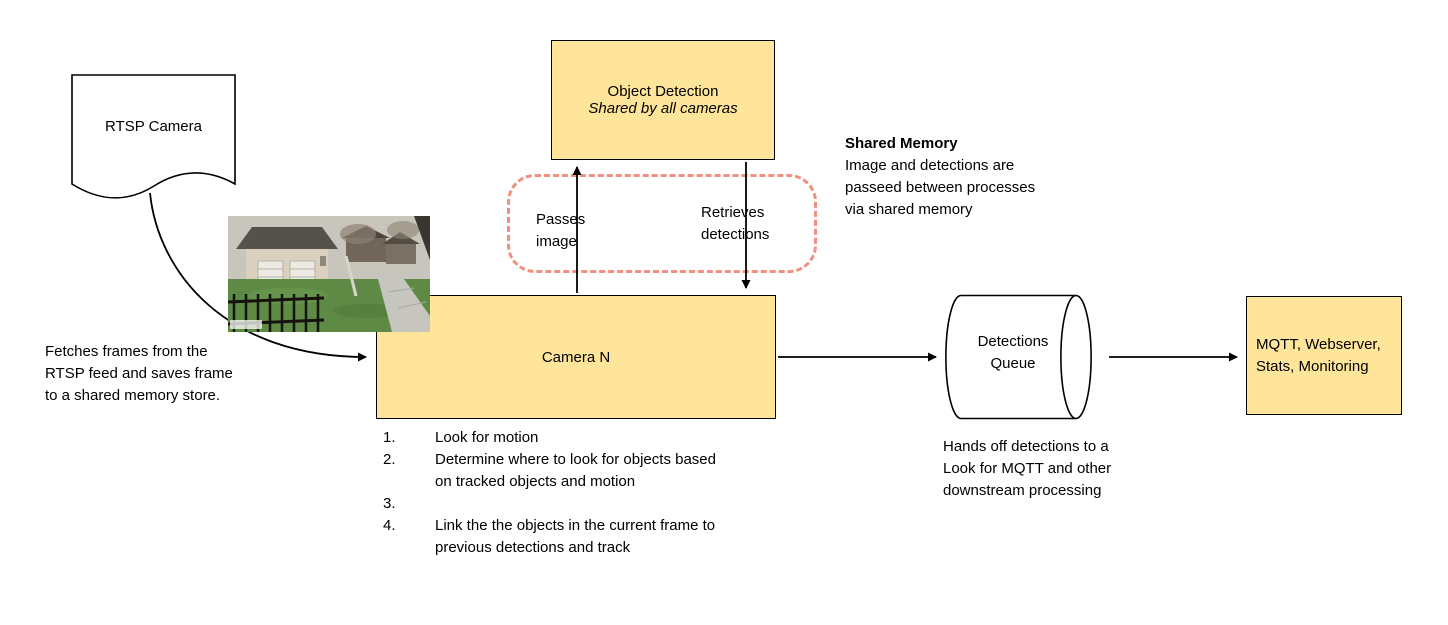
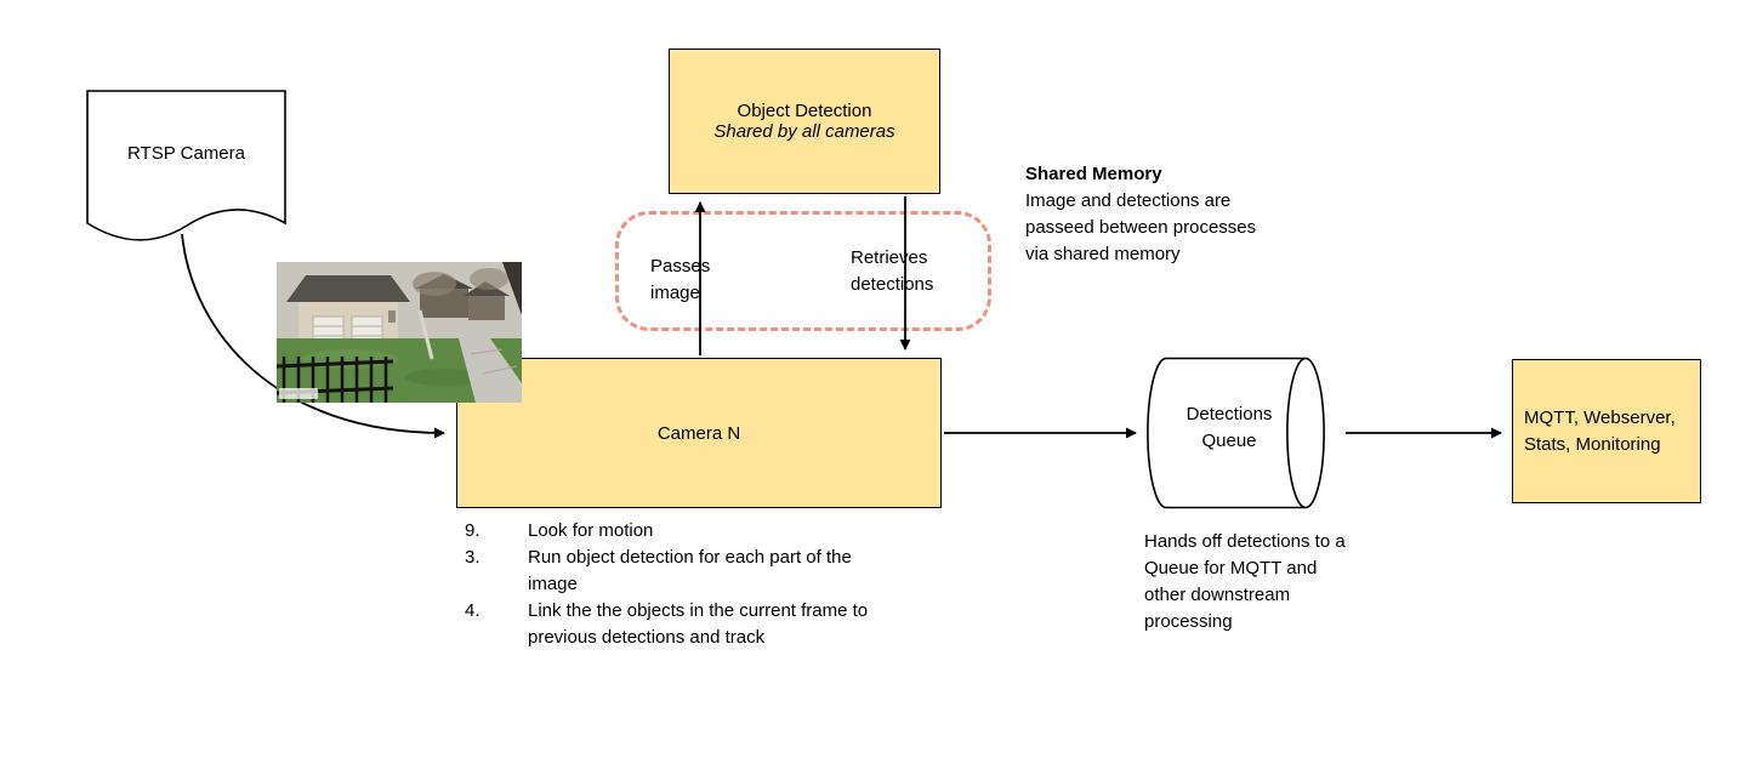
  RTSP Camera
- Fetches frames from the RTSP feed and saves frame to a shared memory store.
  Object Detection
  Shared by all cameras
  Passes image
  Retrieves detections
  Shared Memory
  Image and detections are passeed between processes via shared memory
  Camera N
- 1.
+ 9.
  Look for motion
- 2.
- Determine where to look for objects based on tracked objects and motion
  3.
+ Run object detection for each part of the image
  4.
  Link the the objects in the current frame to previous detections and track
  Detections Queue
- Hands off detections to a Look for MQTT and other downstream processing
+ Hands off detections to a Queue for MQTT and other downstream processing
  MQTT, Webserver, Stats, Monitoring
